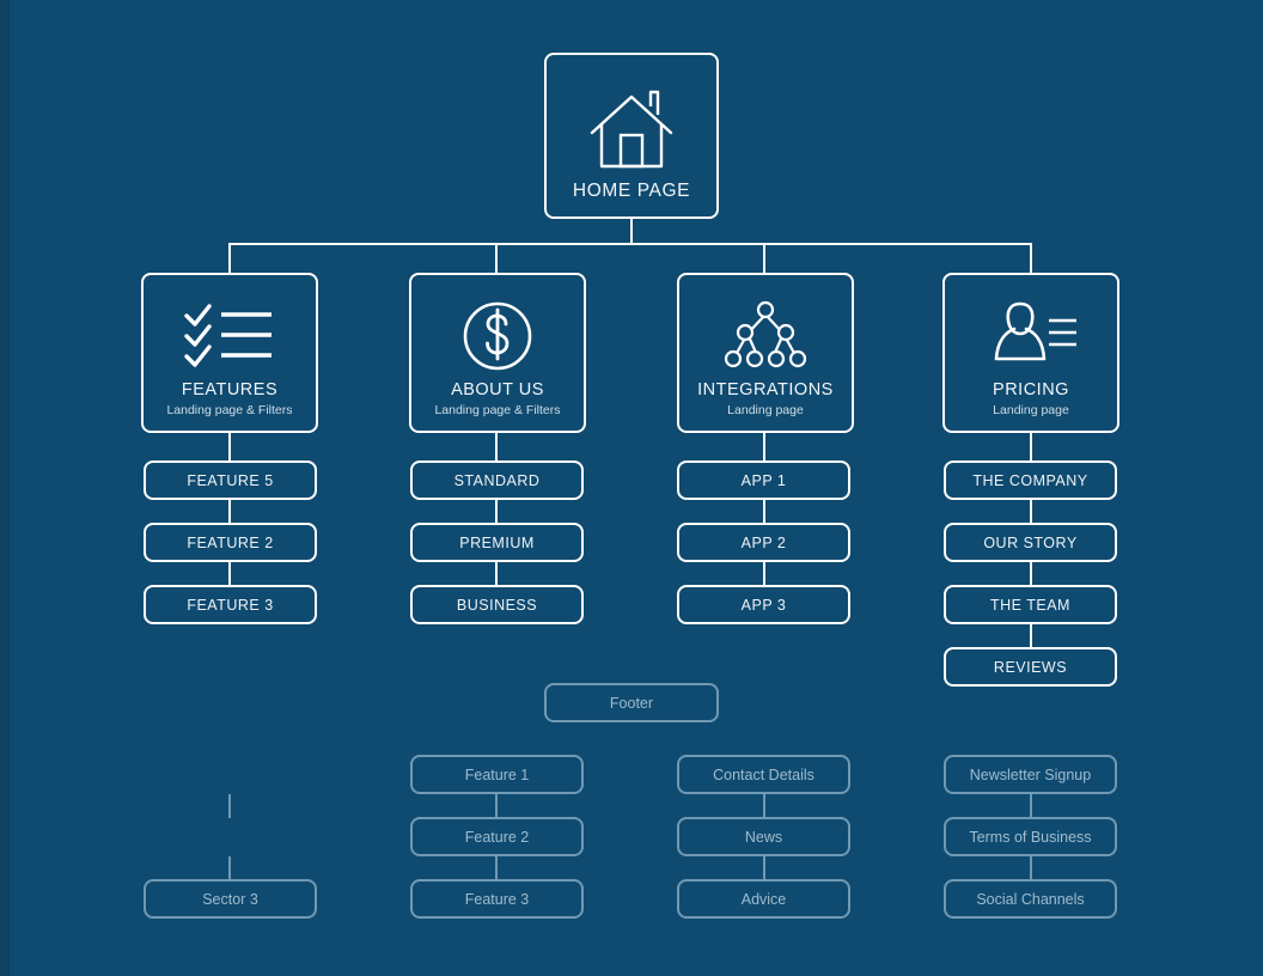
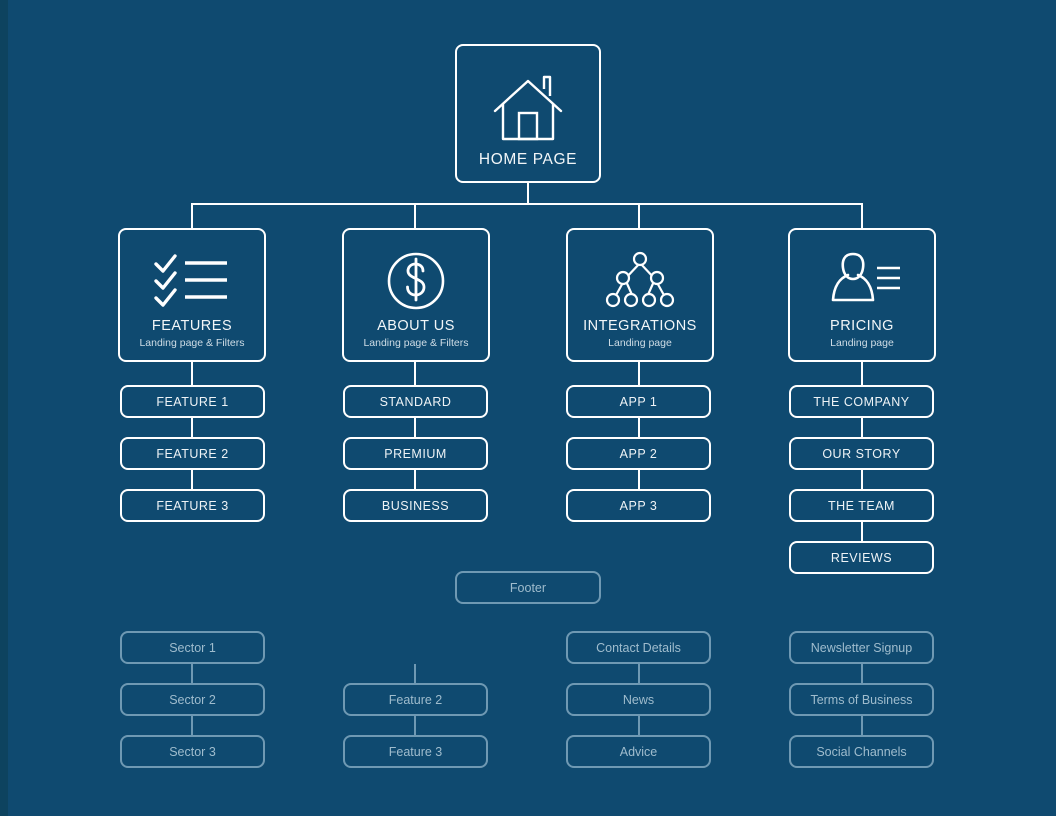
  HOME PAGE
  FEATURES
  Landing page & Filters
- FEATURE 5
+ FEATURE 1
  FEATURE 2
  FEATURE 3
  ABOUT US
  Landing page & Filters
  STANDARD
  PREMIUM
  BUSINESS
  INTEGRATIONS
  Landing page
  APP 1
  APP 2
  APP 3
  PRICING
  Landing page
  THE COMPANY
  OUR STORY
  THE TEAM
  REVIEWS
  Footer
+ Sector 1
+ Sector 2
  Sector 3
- Feature 1
  Feature 2
  Feature 3
  Contact Details
  News
  Advice
  Newsletter Signup
  Terms of Business
  Social Channels
